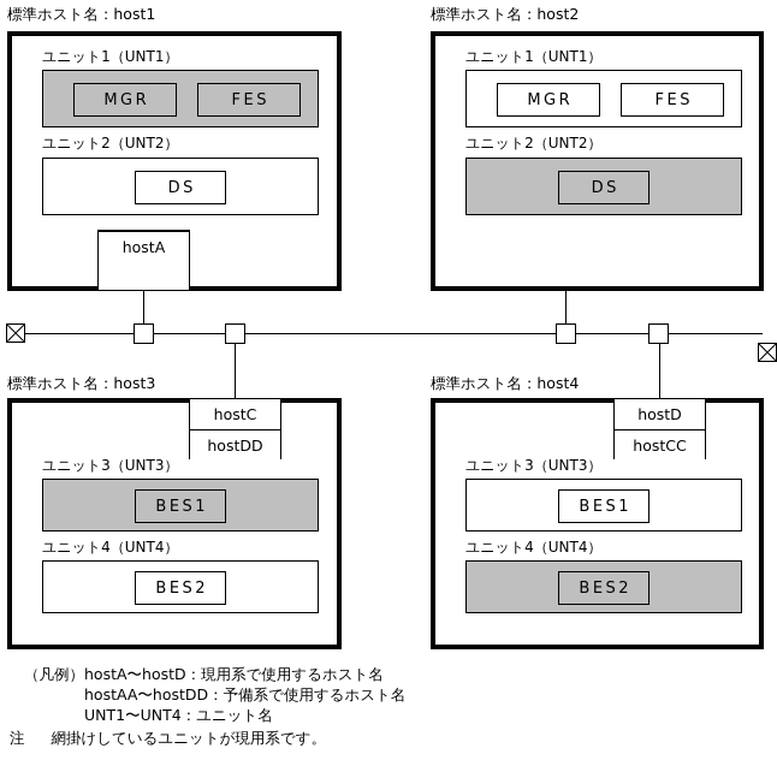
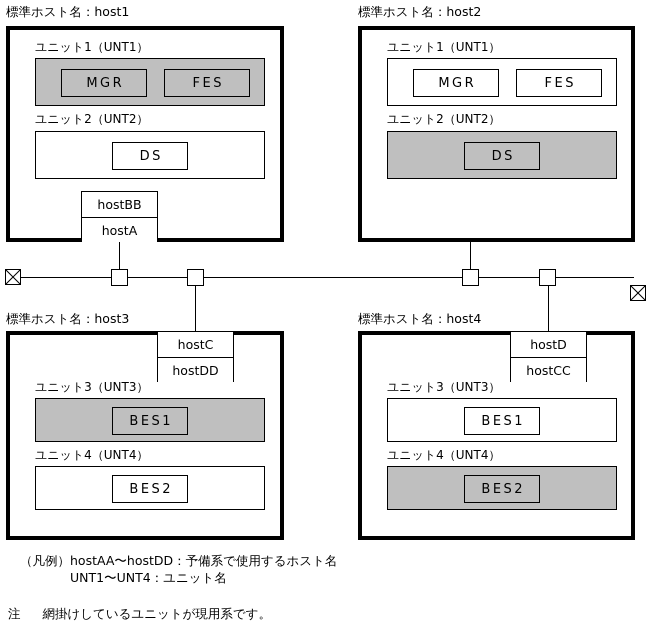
  標準ホスト名：host1
  ユニット1（UNT1）
  MGR
  FES
  ユニット2（UNT2）
  DS
+ hostBB
  hostA
  標準ホスト名：host2
  ユニット1（UNT1）
  MGR
  FES
  ユニット2（UNT2）
  DS
  標準ホスト名：host3
  ユニット3（UNT3）
  BES1
  ユニット4（UNT4）
  BES2
  hostC
  hostDD
  標準ホスト名：host4
  ユニット3（UNT3）
  BES1
  ユニット4（UNT4）
  BES2
  hostD
  hostCC
  （凡例）
- hostA〜hostD：現用系で使用するホスト名
  hostAA〜hostDD：予備系で使用するホスト名
  UNT1〜UNT4：ユニット名
  注 網掛けしているユニットが現用系です。
